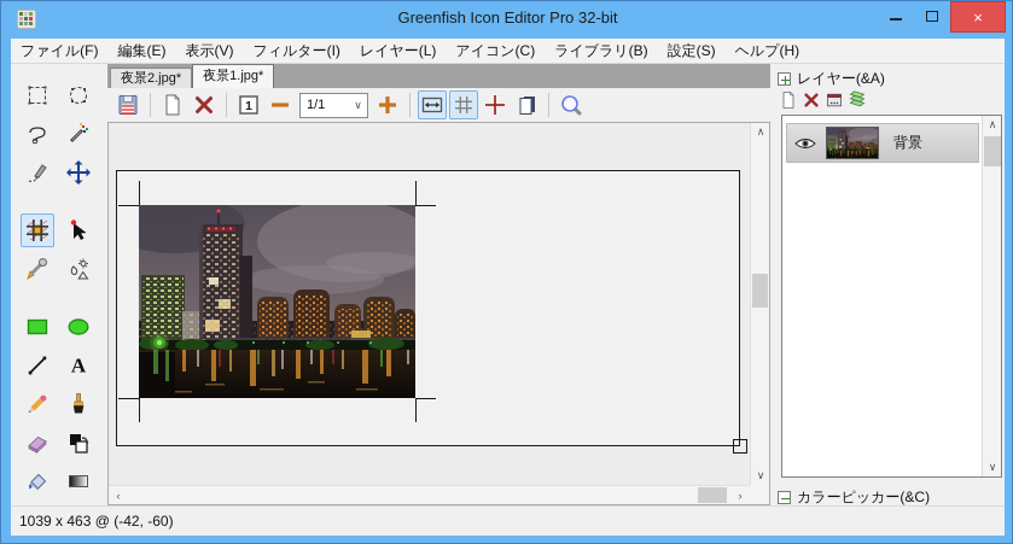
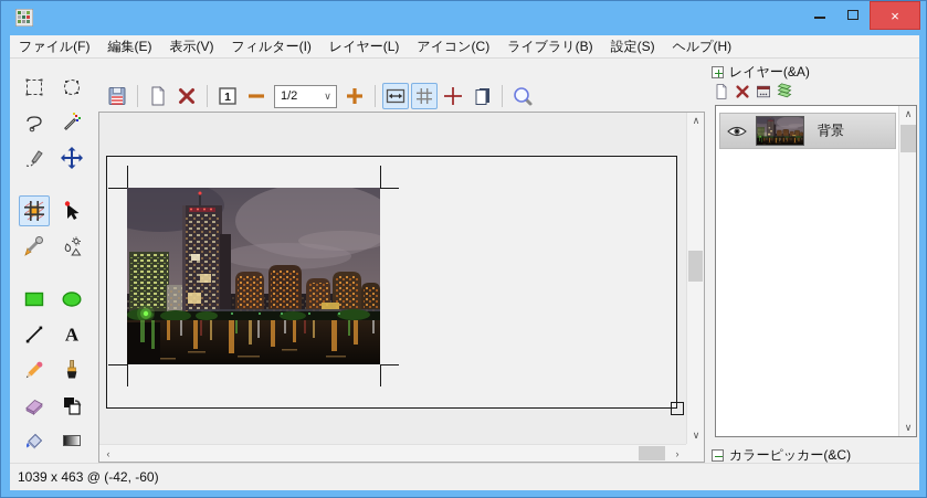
- Greenfish Icon Editor Pro 32-bit
  ×
  ファイル(F)
  編集(E)
  表示(V)
  フィルター(I)
  レイヤー(L)
  アイコン(C)
  ライブラリ(B)
  設定(S)
  ヘルプ(H)
  A
- 夜景2.jpg*
- 夜景1.jpg*
  1
- 1/1
+ 1/2
  ∨
  ∧
  ∨
  ‹
  ›
  レイヤー(&A)
  背景
  ∧
  ∨
  カラーピッカー(&C)
  1039 x 463 @ (-42, -60)
